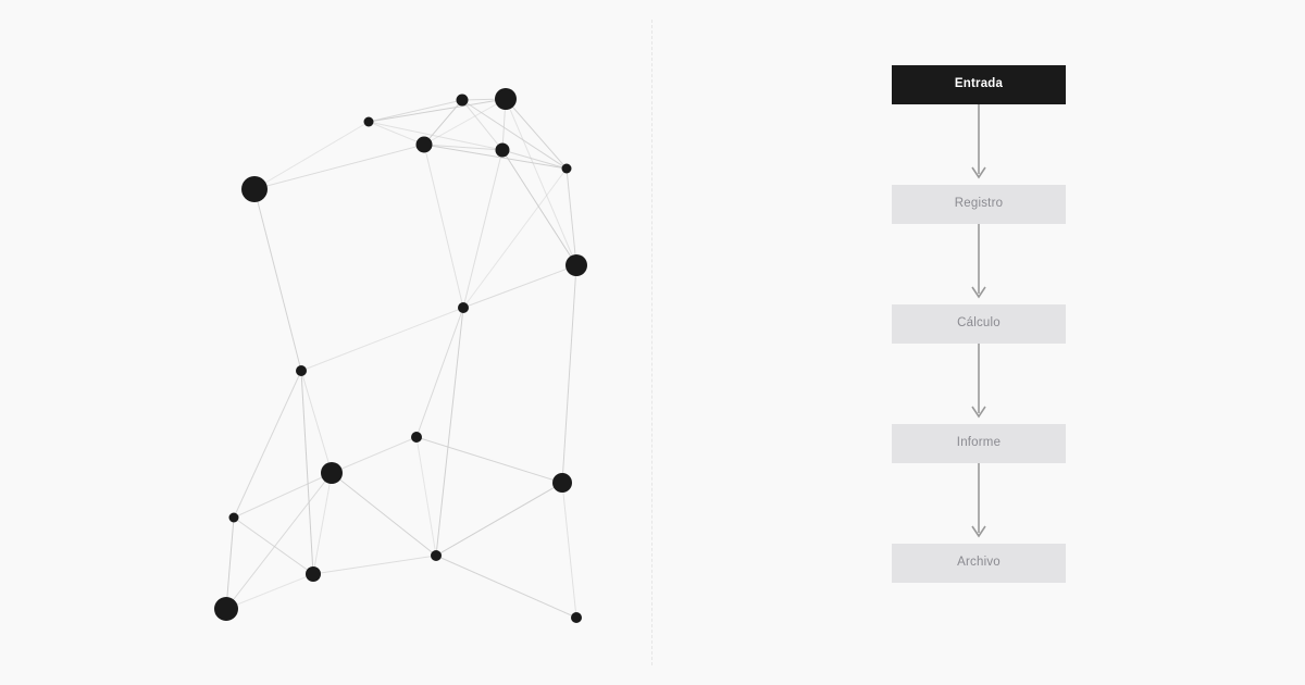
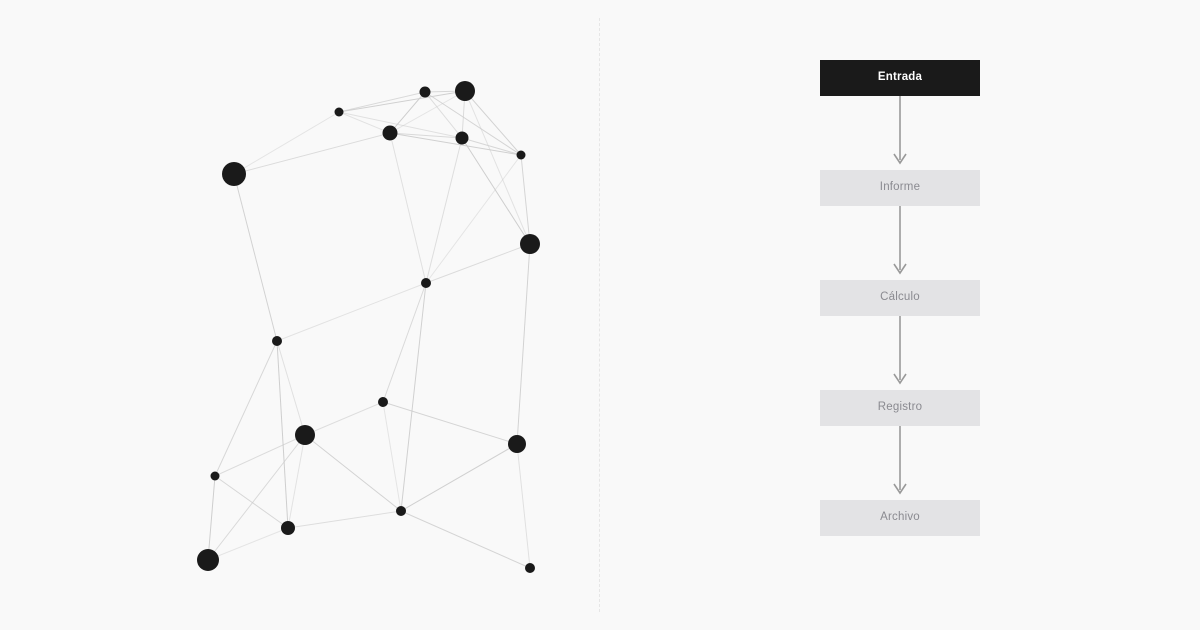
  Entrada
- Registro
+ Informe
  Cálculo
- Informe
+ Registro
  Archivo
